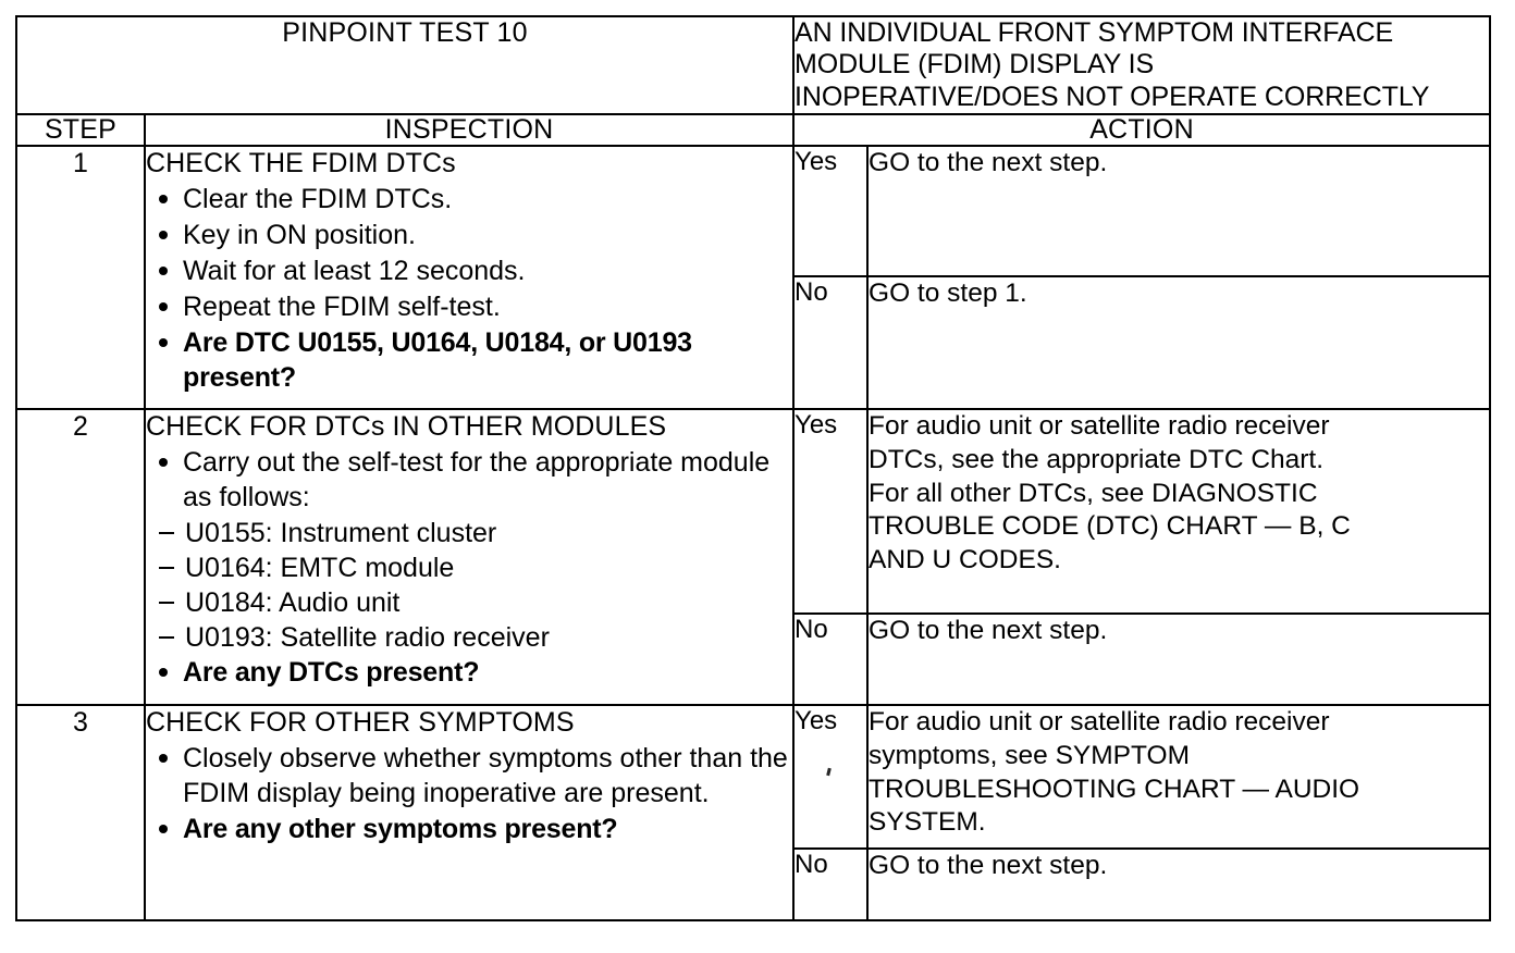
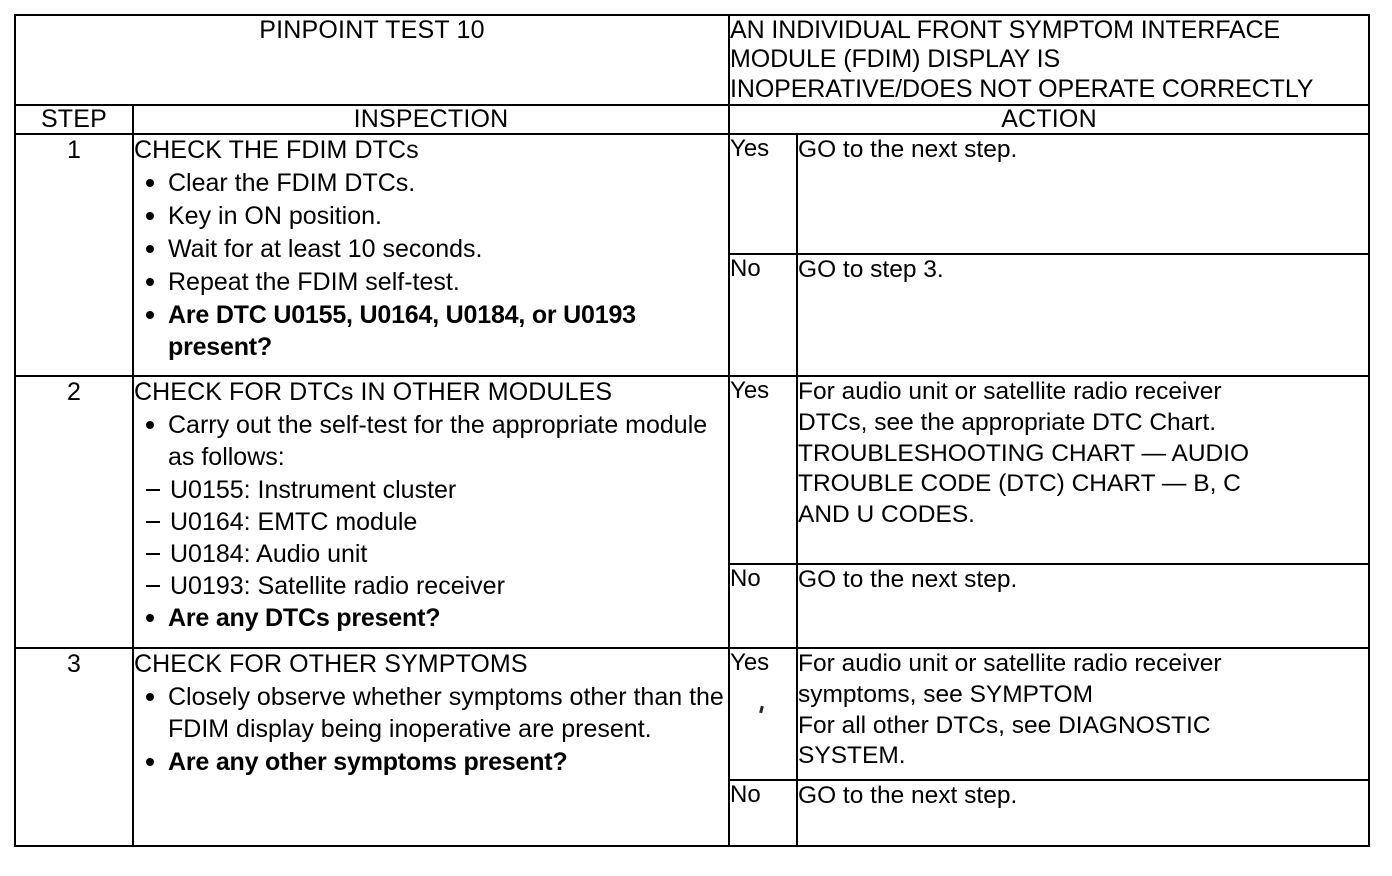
  PINPOINT TEST 10	AN INDIVIDUAL FRONT SYMPTOM INTERFACE MODULE (FDIM) DISPLAY IS INOPERATIVE/DOES NOT OPERATE CORRECTLY
  STEP	INSPECTION	ACTION
- 1	CHECK THE FDIM DTCs Clear the FDIM DTCs. Key in ON position. Wait for at least 12 seconds. Repeat the FDIM self-test. Are DTC U0155, U0164, U0184, or U0193 present?	Yes	GO to the next step.
+ 1	CHECK THE FDIM DTCs Clear the FDIM DTCs. Key in ON position. Wait for at least 10 seconds. Repeat the FDIM self-test. Are DTC U0155, U0164, U0184, or U0193 present?	Yes	GO to the next step.
- No	GO to step 1.
+ No	GO to step 3.
- 2	CHECK FOR DTCs IN OTHER MODULES Carry out the self-test for the appropriate module as follows: U0155: Instrument cluster U0164: EMTC module U0184: Audio unit U0193: Satellite radio receiver Are any DTCs present?	Yes	For audio unit or satellite radio receiver DTCs, see the appropriate DTC Chart. For all other DTCs, see DIAGNOSTIC TROUBLE CODE (DTC) CHART — B, C AND U CODES.
+ 2	CHECK FOR DTCs IN OTHER MODULES Carry out the self-test for the appropriate module as follows: U0155: Instrument cluster U0164: EMTC module U0184: Audio unit U0193: Satellite radio receiver Are any DTCs present?	Yes	For audio unit or satellite radio receiver DTCs, see the appropriate DTC Chart. TROUBLESHOOTING CHART — AUDIO TROUBLE CODE (DTC) CHART — B, C AND U CODES.
  No	GO to the next step.
- 3	CHECK FOR OTHER SYMPTOMS Closely observe whether symptoms other than the FDIM display being inoperative are present. Are any other symptoms present?	Yes	For audio unit or satellite radio receiver symptoms, see SYMPTOM TROUBLESHOOTING CHART — AUDIO SYSTEM.
+ 3	CHECK FOR OTHER SYMPTOMS Closely observe whether symptoms other than the FDIM display being inoperative are present. Are any other symptoms present?	Yes	For audio unit or satellite radio receiver symptoms, see SYMPTOM For all other DTCs, see DIAGNOSTIC SYSTEM.
  No	GO to the next step.
